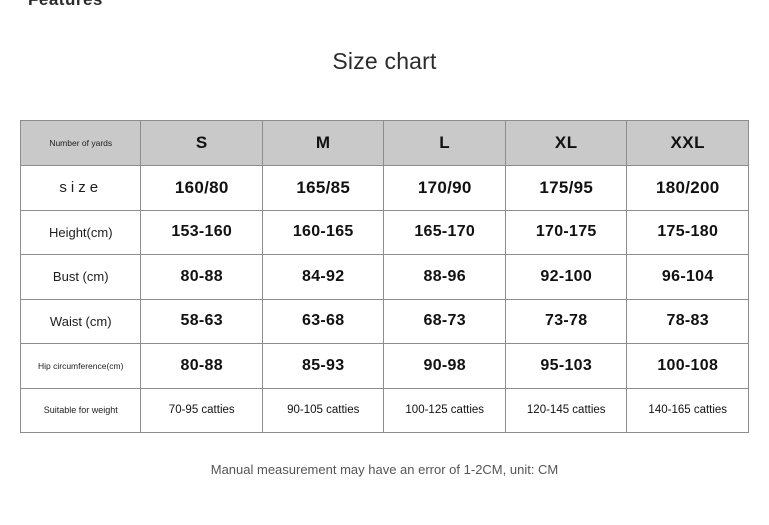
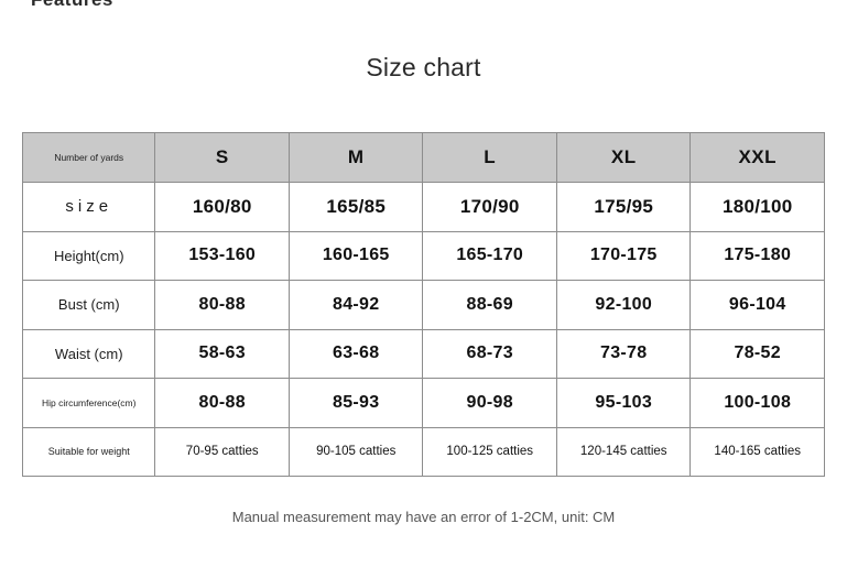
  Size chart
  Number of yards	S	M	L	XL	XXL
- size	160/80	165/85	170/90	175/95	180/200
+ size	160/80	165/85	170/90	175/95	180/100
  Height(cm)	153-160	160-165	165-170	170-175	175-180
- Bust (cm)	80-88	84-92	88-96	92-100	96-104
+ Bust (cm)	80-88	84-92	88-69	92-100	96-104
- Waist (cm)	58-63	63-68	68-73	73-78	78-83
+ Waist (cm)	58-63	63-68	68-73	73-78	78-52
  Hip circumference(cm)	80-88	85-93	90-98	95-103	100-108
  Suitable for weight	70-95 catties	90-105 catties	100-125 catties	120-145 catties	140-165 catties
  Manual measurement may have an error of 1-2CM, unit: CM
